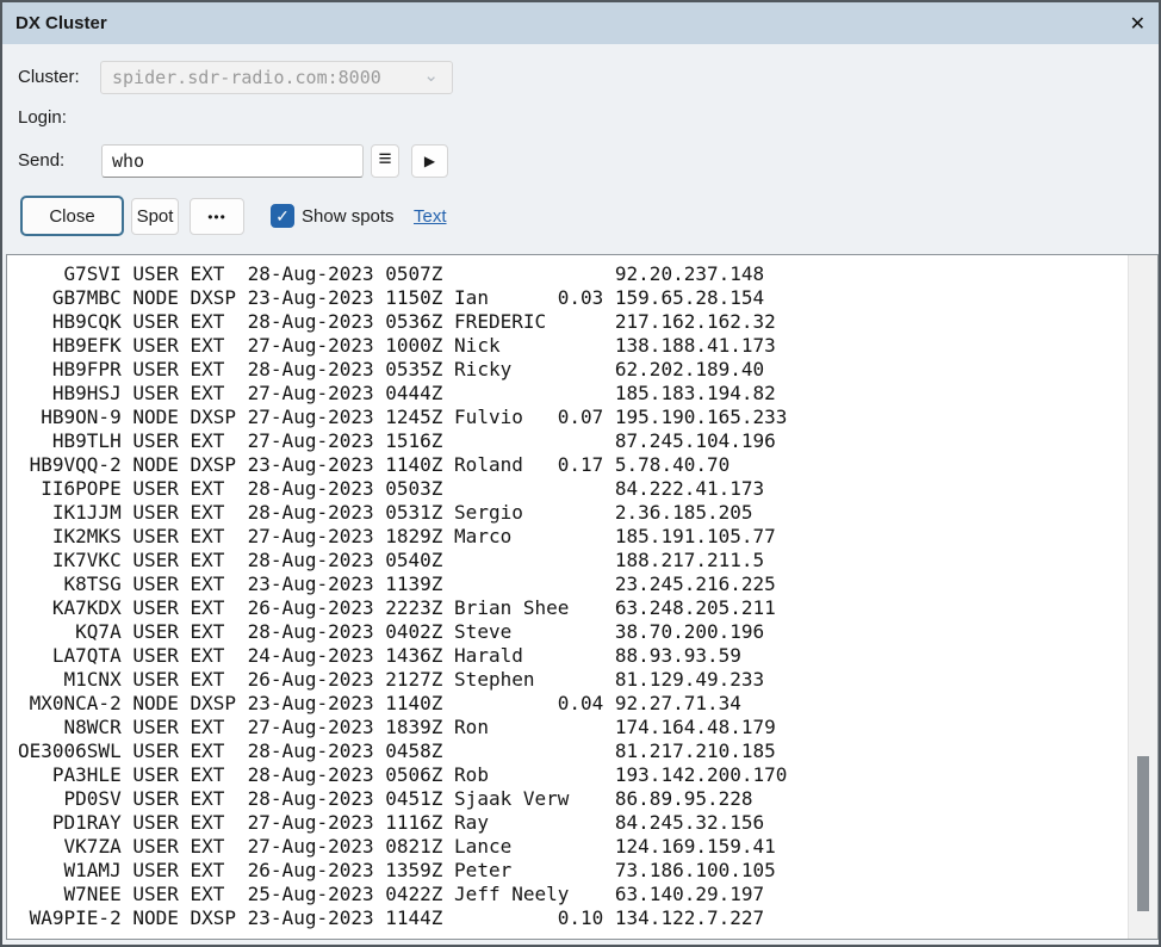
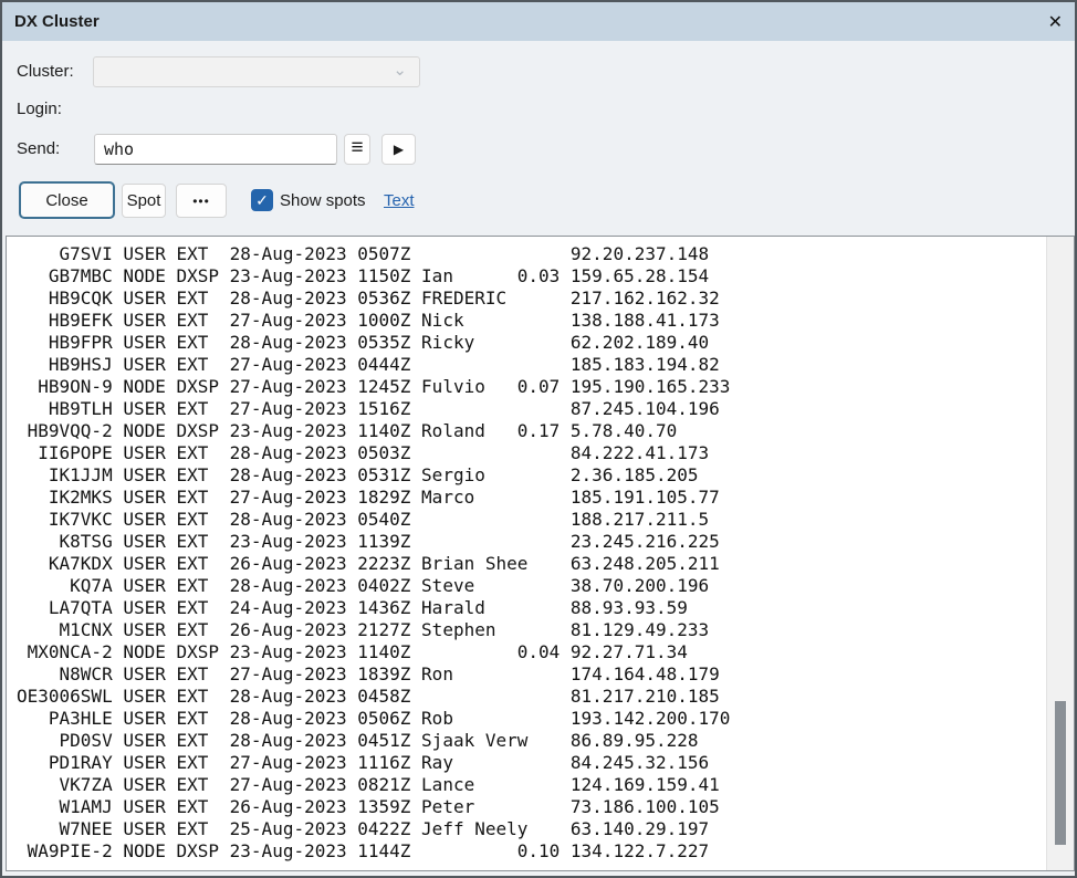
  DX Cluster
  ✕
  Cluster:
- spider.sdr-radio.com:8000
  ⌄
  Login:
  Send:
  who
  ≡
  ▶
  Close
  Spot
  •••
  ✓
  Show spots
  Text
  G7SVI USER EXT 28-Aug-2023 0507Z 92.20.237.148
  GB7MBC NODE DXSP 23-Aug-2023 1150Z Ian 0.03 159.65.28.154
  HB9CQK USER EXT 28-Aug-2023 0536Z FREDERIC 217.162.162.32
  HB9EFK USER EXT 27-Aug-2023 1000Z Nick 138.188.41.173
  HB9FPR USER EXT 28-Aug-2023 0535Z Ricky 62.202.189.40
  HB9HSJ USER EXT 27-Aug-2023 0444Z 185.183.194.82
  HB9ON-9 NODE DXSP 27-Aug-2023 1245Z Fulvio 0.07 195.190.165.233
  HB9TLH USER EXT 27-Aug-2023 1516Z 87.245.104.196
  HB9VQQ-2 NODE DXSP 23-Aug-2023 1140Z Roland 0.17 5.78.40.70
  II6POPE USER EXT 28-Aug-2023 0503Z 84.222.41.173
  IK1JJM USER EXT 28-Aug-2023 0531Z Sergio 2.36.185.205
  IK2MKS USER EXT 27-Aug-2023 1829Z Marco 185.191.105.77
  IK7VKC USER EXT 28-Aug-2023 0540Z 188.217.211.5
  K8TSG USER EXT 23-Aug-2023 1139Z 23.245.216.225
  KA7KDX USER EXT 26-Aug-2023 2223Z Brian Shee 63.248.205.211
  KQ7A USER EXT 28-Aug-2023 0402Z Steve 38.70.200.196
  LA7QTA USER EXT 24-Aug-2023 1436Z Harald 88.93.93.59
  M1CNX USER EXT 26-Aug-2023 2127Z Stephen 81.129.49.233
  MX0NCA-2 NODE DXSP 23-Aug-2023 1140Z 0.04 92.27.71.34
  N8WCR USER EXT 27-Aug-2023 1839Z Ron 174.164.48.179
  OE3006SWL USER EXT 28-Aug-2023 0458Z 81.217.210.185
  PA3HLE USER EXT 28-Aug-2023 0506Z Rob 193.142.200.170
  PD0SV USER EXT 28-Aug-2023 0451Z Sjaak Verw 86.89.95.228
  PD1RAY USER EXT 27-Aug-2023 1116Z Ray 84.245.32.156
  VK7ZA USER EXT 27-Aug-2023 0821Z Lance 124.169.159.41
  W1AMJ USER EXT 26-Aug-2023 1359Z Peter 73.186.100.105
  W7NEE USER EXT 25-Aug-2023 0422Z Jeff Neely 63.140.29.197
  WA9PIE-2 NODE DXSP 23-Aug-2023 1144Z 0.10 134.122.7.227
